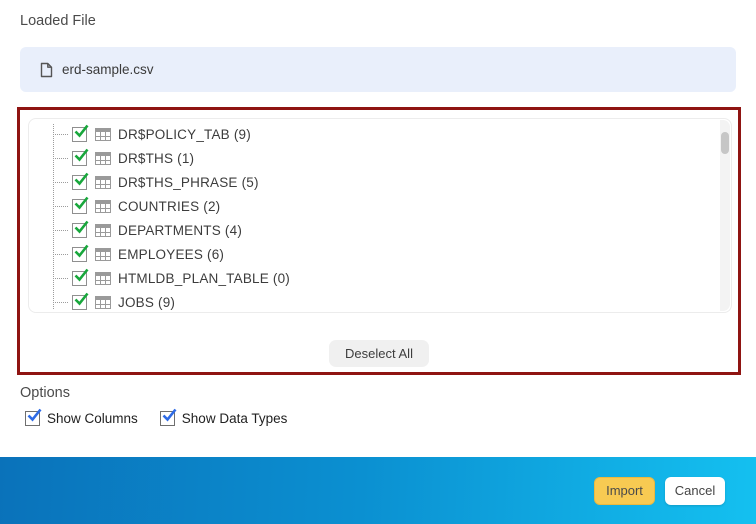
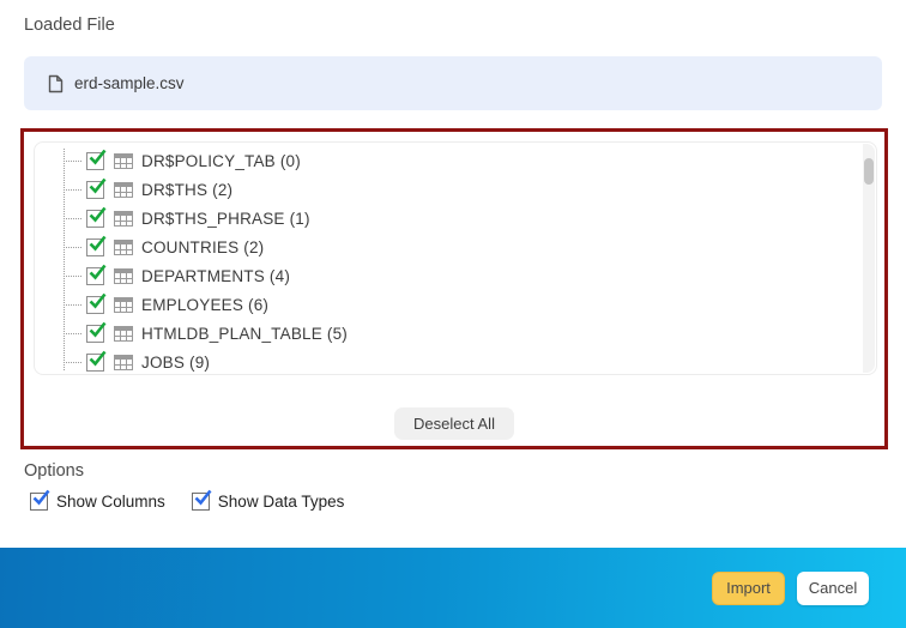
  Loaded File
  erd-sample.csv
- DR$POLICY_TAB (9)
+ DR$POLICY_TAB (0)
- DR$THS (1)
+ DR$THS (2)
- DR$THS_PHRASE (5)
+ DR$THS_PHRASE (1)
  COUNTRIES (2)
  DEPARTMENTS (4)
  EMPLOYEES (6)
- HTMLDB_PLAN_TABLE (0)
+ HTMLDB_PLAN_TABLE (5)
  JOBS (9)
  Deselect All
  Options
  Show Columns
  Show Data Types
  Import
  Cancel
